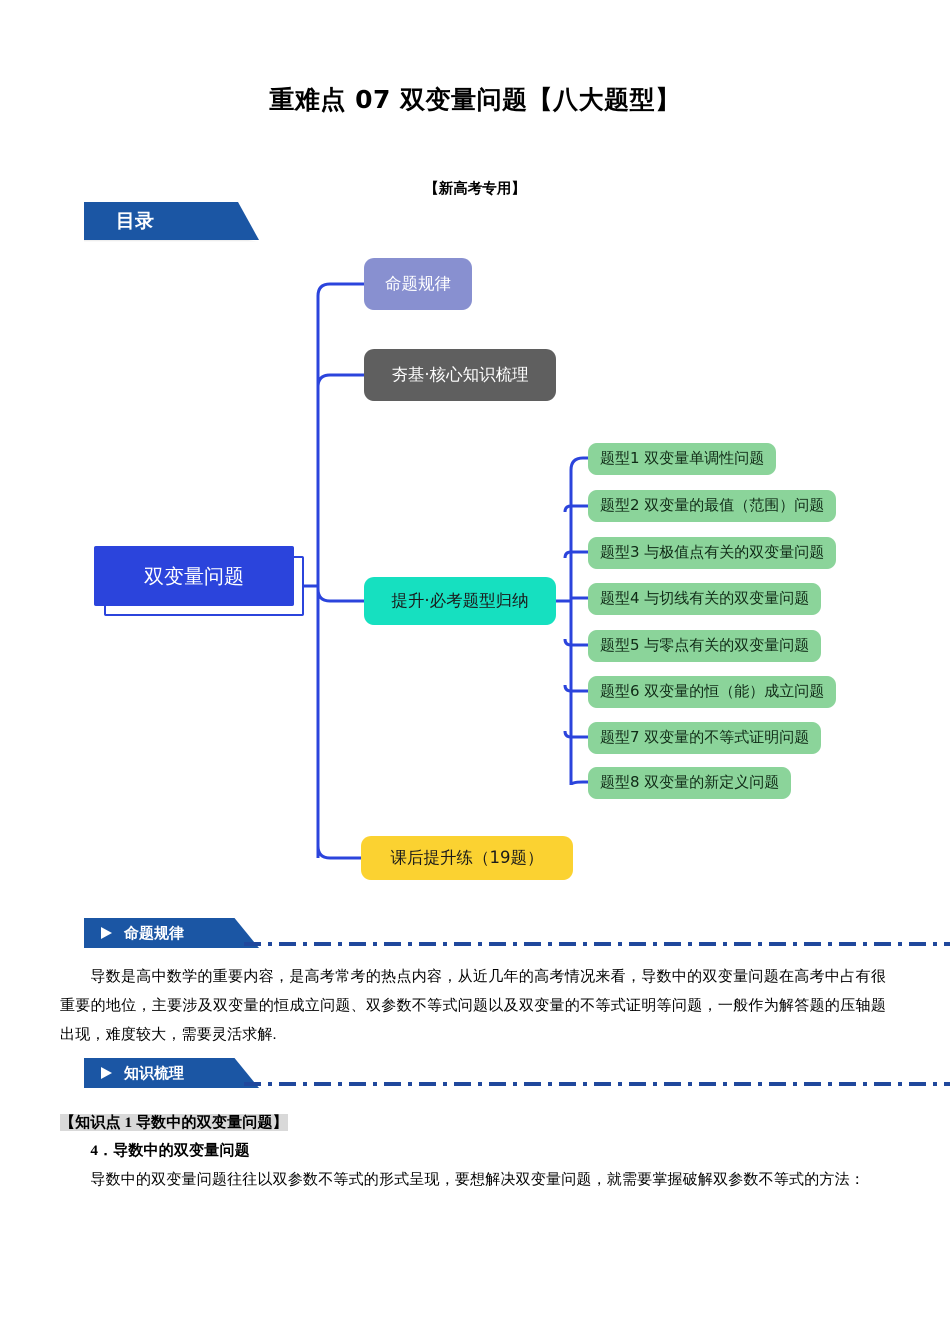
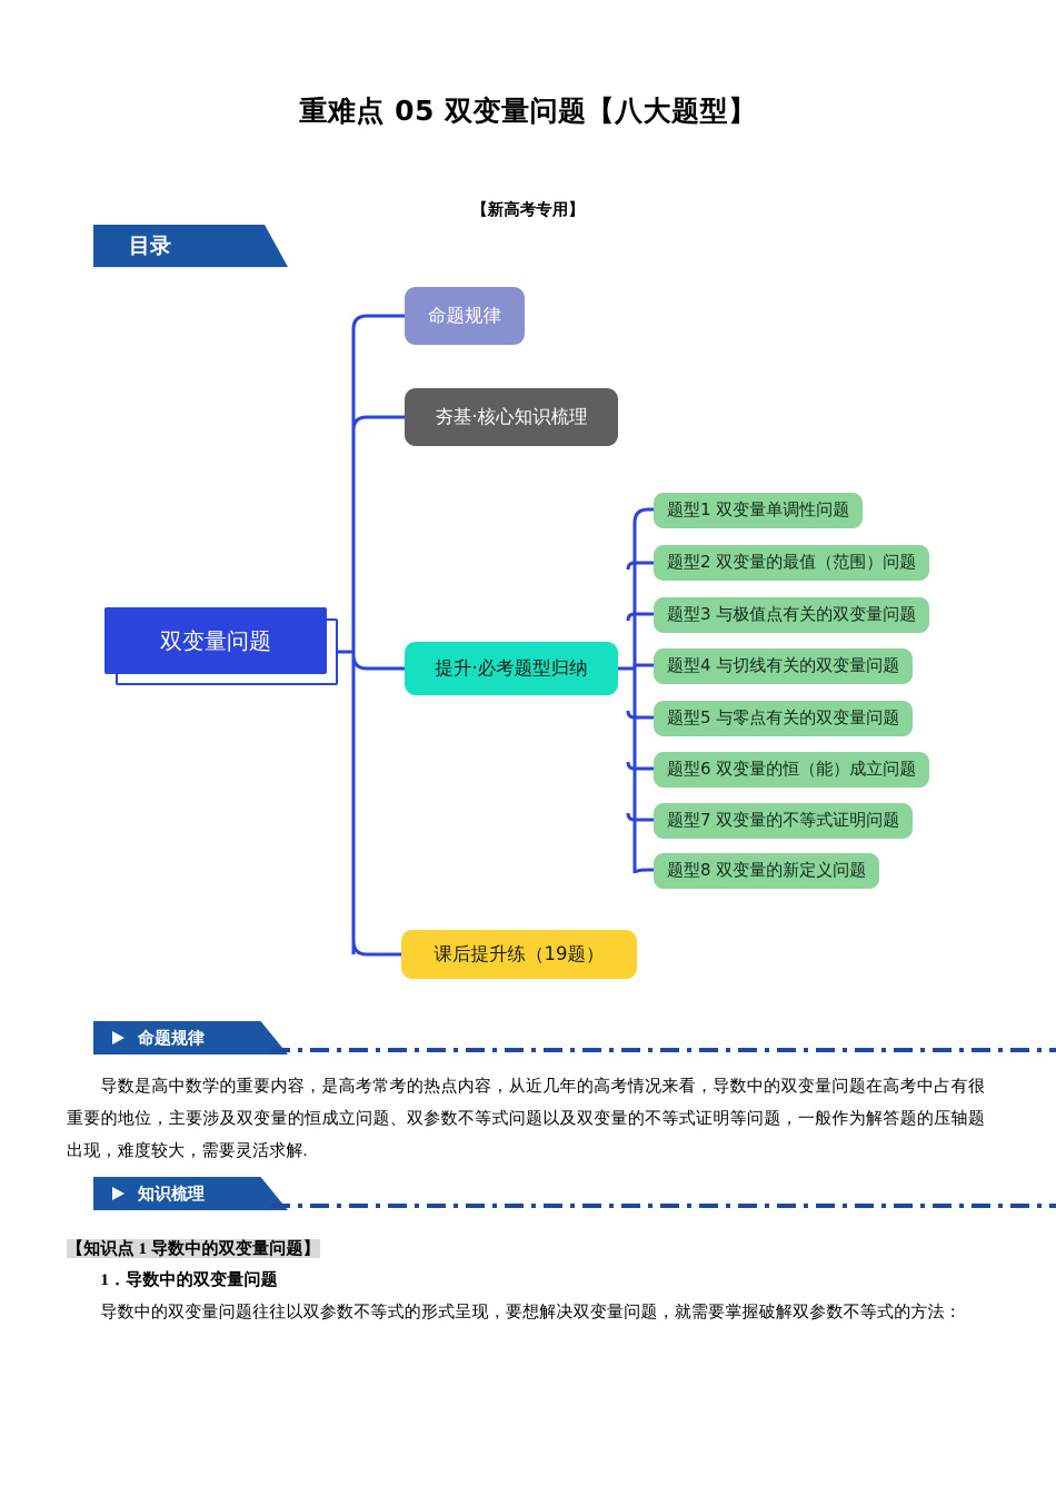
- 重难点 07 双变量问题【八大题型】
+ 重难点 05 双变量问题【八大题型】
  【新高考专用】
  目录
  双变量问题
  命题规律
  夯基·核心知识梳理
  提升·必考题型归纳
  课后提升练（19题）
  题型1 双变量单调性问题
  题型2 双变量的最值（范围）问题
  题型3 与极值点有关的双变量问题
  题型4 与切线有关的双变量问题
  题型5 与零点有关的双变量问题
  题型6 双变量的恒（能）成立问题
  题型7 双变量的不等式证明问题
  题型8 双变量的新定义问题
  命题规律
  导数是高中数学的重要内容，是高考常考的热点内容，从近几年的高考情况来看，导数中的双变量问题在高考中占有很重要的地位，主要涉及双变量的恒成立问题、双参数不等式问题以及双变量的不等式证明等问题，一般作为解答题的压轴题出现，难度较大，需要灵活求解.
  知识梳理
  【知识点 1 导数中的双变量问题】
- 4．导数中的双变量问题
+ 1．导数中的双变量问题
  导数中的双变量问题往往以双参数不等式的形式呈现，要想解决双变量问题，就需要掌握破解双参数不等式的方法：
